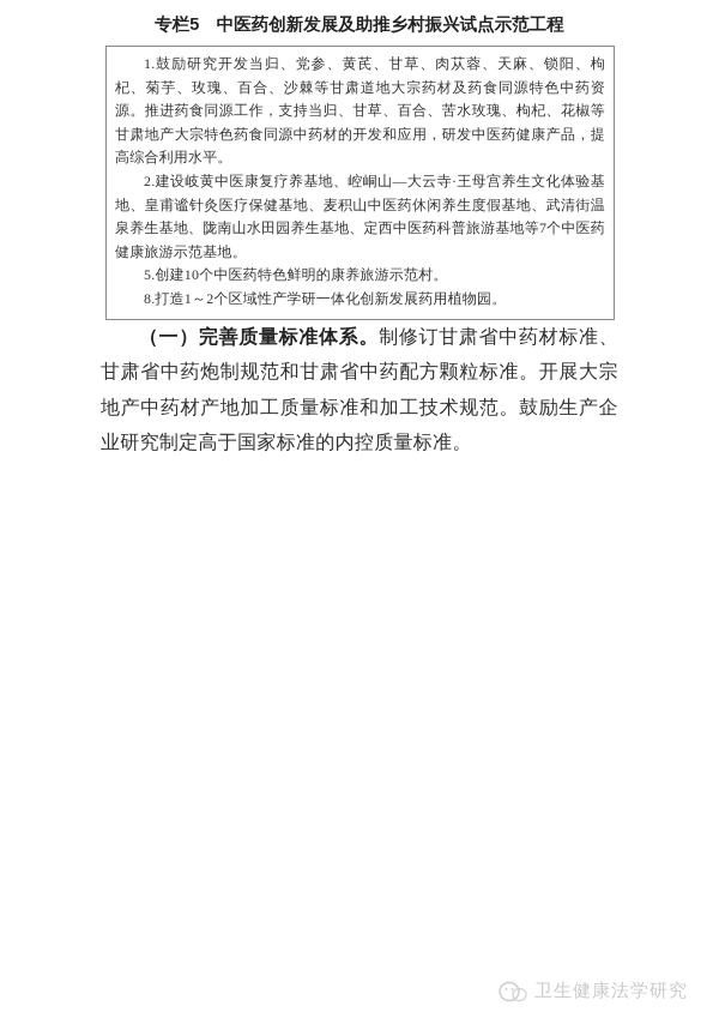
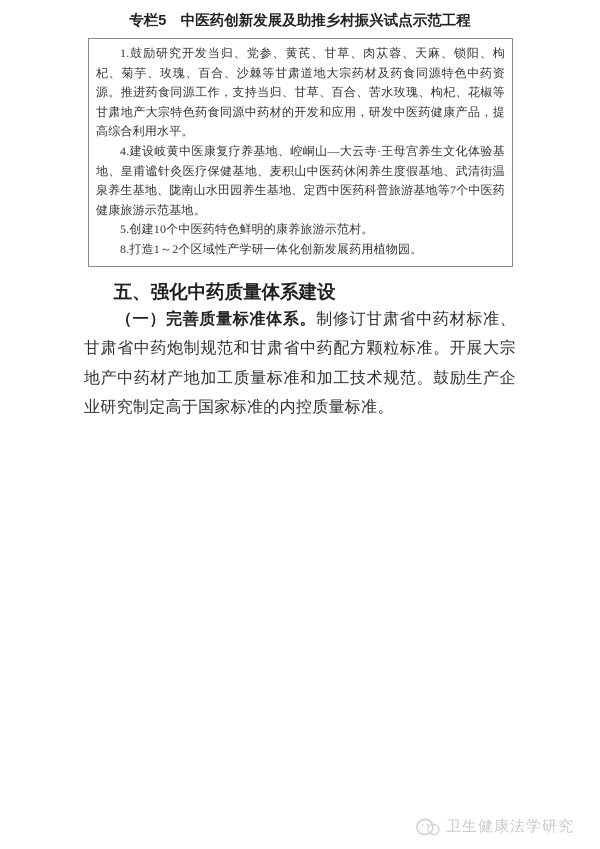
  专栏5 中医药创新发展及助推乡村振兴试点示范工程
  1.鼓励研究开发当归、党参、黄芪、甘草、肉苁蓉、天麻、锁阳、枸杞、菊芋、玫瑰、百合、沙棘等甘肃道地大宗药材及药食同源特色中药资源。推进药食同源工作，支持当归、甘草、百合、苦水玫瑰、枸杞、花椒等甘肃地产大宗特色药食同源中药材的开发和应用，研发中医药健康产品，提高综合利用水平。
- 2.建设岐黄中医康复疗养基地、崆峒山—大云寺·王母宫养生文化体验基地、皇甫谧针灸医疗保健基地、麦积山中医药休闲养生度假基地、武清街温泉养生基地、陇南山水田园养生基地、定西中医药科普旅游基地等7个中医药健康旅游示范基地。
+ 4.建设岐黄中医康复疗养基地、崆峒山—大云寺·王母宫养生文化体验基地、皇甫谧针灸医疗保健基地、麦积山中医药休闲养生度假基地、武清街温泉养生基地、陇南山水田园养生基地、定西中医药科普旅游基地等7个中医药健康旅游示范基地。
  5.创建10个中医药特色鲜明的康养旅游示范村。
  8.打造1～2个区域性产学研一体化创新发展药用植物园。
+ 五、强化中药质量体系建设
  （一）完善质量标准体系。制修订甘肃省中药材标准、甘肃省中药炮制规范和甘肃省中药配方颗粒标准。开展大宗地产中药材产地加工质量标准和加工技术规范。鼓励生产企业研究制定高于国家标准的内控质量标准。
  卫生健康法学研究
